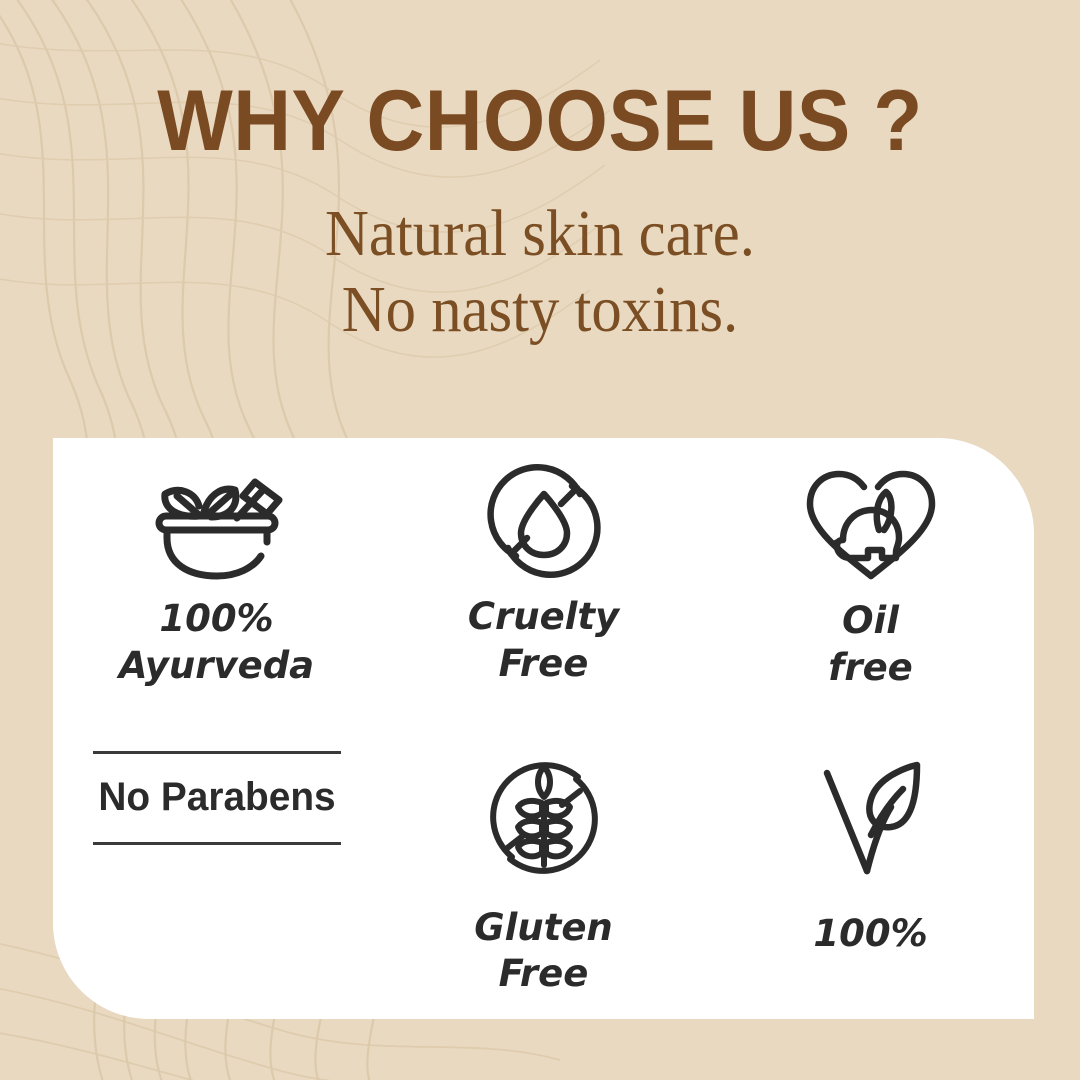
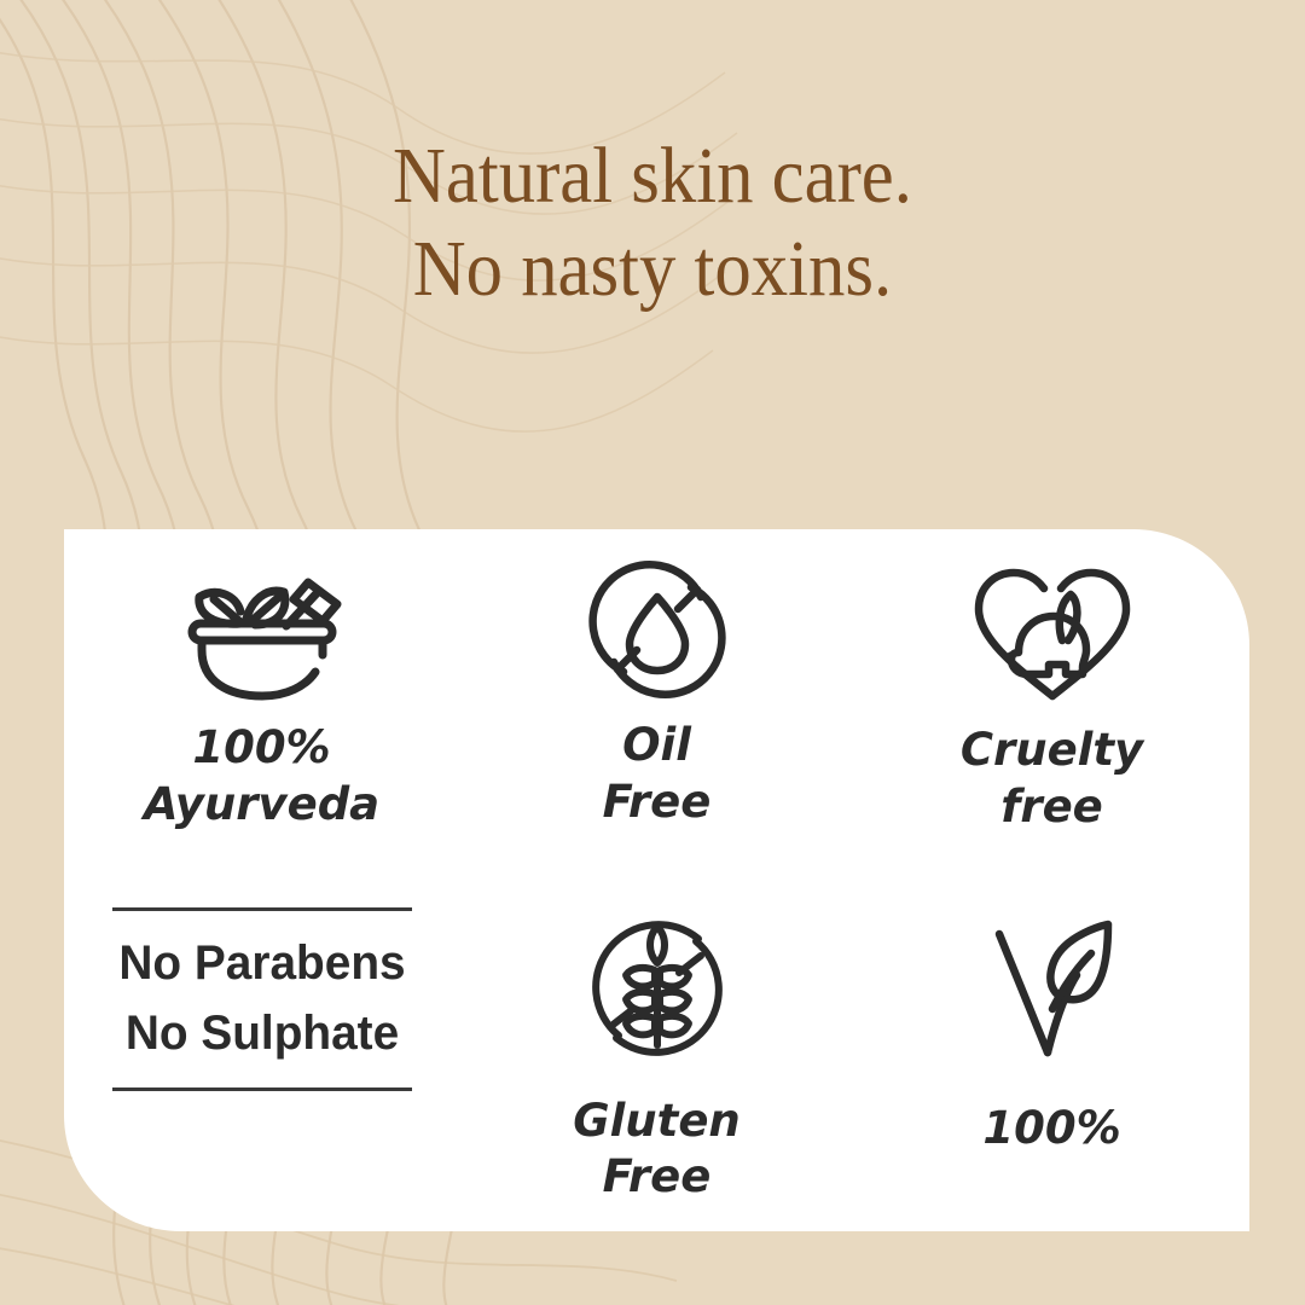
- WHY CHOOSE US ?
  Natural skin care.
  No nasty toxins.
  100%
  Ayurveda
- Cruelty
+ Oil
  Free
- Oil
+ Cruelty
  free
  No Parabens
+ No Sulphate
  Gluten
  Free
  100%
